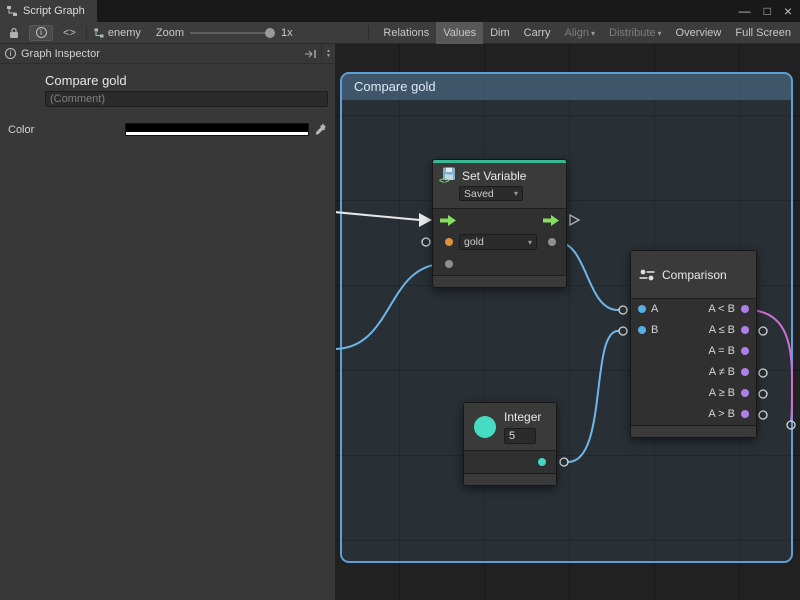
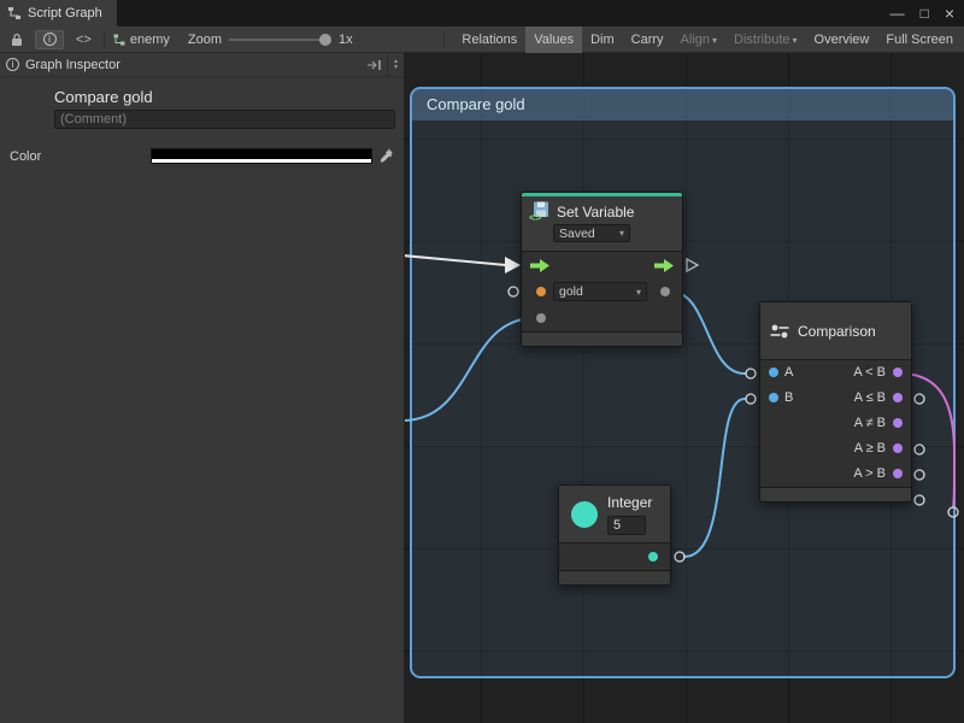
  Script Graph
  —
  □
  ×
  i
  <>
  enemy
  Zoom
  1x
  Relations
  Values
  Dim
  Carry
  Align ▾
  Distribute ▾
  Overview
  Full Screen
  i
  Graph Inspector
  Compare gold
  (Comment)
  Color
  Compare gold
  <>
  Set Variable
  Saved
  ▾
  gold
  ▾
  Comparison
  A
  A < B
  B
  A ≤ B
- A = B
  A ≠ B
  A ≥ B
  A > B
  Integer
  5
